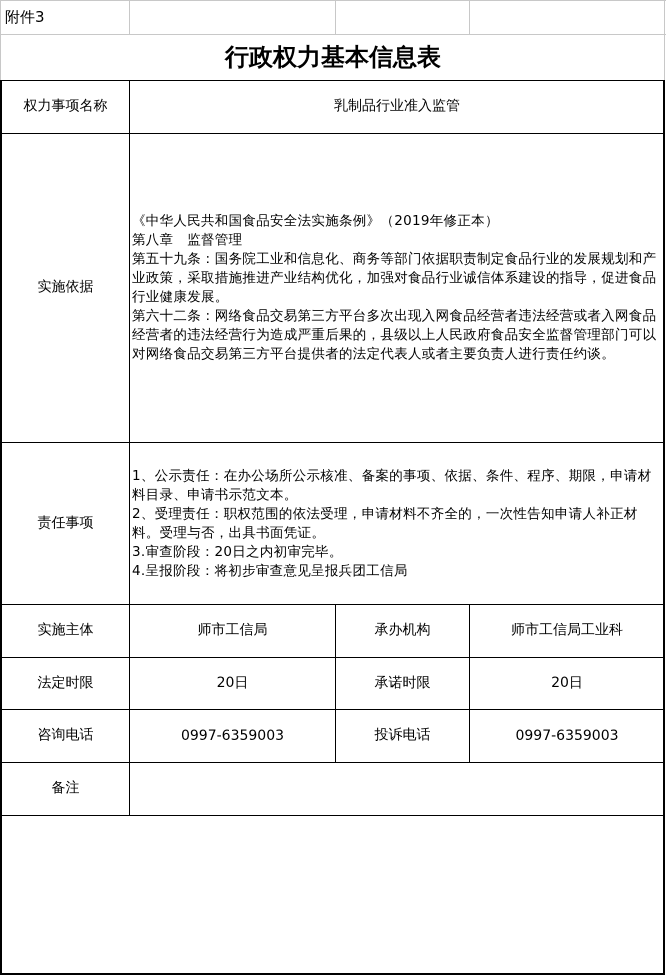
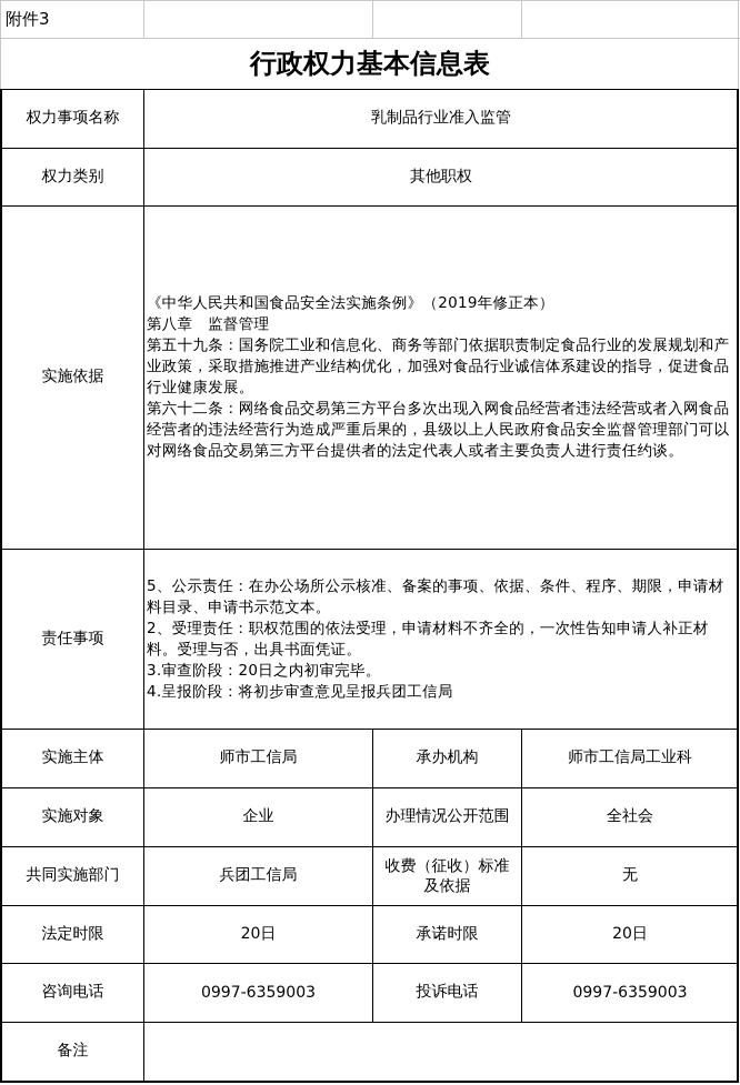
  附件3
  行政权力基本信息表
  权力事项名称	乳制品行业准入监管
+ 权力类别	其他职权
  实施依据	《中华人民共和国食品安全法实施条例》（2019年修正本） 第八章 监督管理 第五十九条：国务院工业和信息化、商务等部门依据职责制定食品行业的发展规划和产业政策，采取措施推进产业结构优化，加强对食品行业诚信体系建设的指导，促进食品行业健康发展。 第六十二条：网络食品交易第三方平台多次出现入网食品经营者违法经营或者入网食品经营者的违法经营行为造成严重后果的，县级以上人民政府食品安全监督管理部门可以对网络食品交易第三方平台提供者的法定代表人或者主要负责人进行责任约谈。
- 责任事项	1、公示责任：在办公场所公示核准、备案的事项、依据、条件、程序、期限，申请材料目录、申请书示范文本。 2、受理责任：职权范围的依法受理，申请材料不齐全的，一次性告知申请人补正材料。受理与否，出具书面凭证。 3.审查阶段：20日之内初审完毕。 4.呈报阶段：将初步审查意见呈报兵团工信局
+ 责任事项	5、公示责任：在办公场所公示核准、备案的事项、依据、条件、程序、期限，申请材料目录、申请书示范文本。 2、受理责任：职权范围的依法受理，申请材料不齐全的，一次性告知申请人补正材料。受理与否，出具书面凭证。 3.审查阶段：20日之内初审完毕。 4.呈报阶段：将初步审查意见呈报兵团工信局
  实施主体	师市工信局	承办机构	师市工信局工业科
+ 实施对象	企业	办理情况公开范围	全社会
+ 共同实施部门	兵团工信局	收费（征收）标准及依据	无
  法定时限	20日	承诺时限	20日
  咨询电话	0997-6359003	投诉电话	0997-6359003
  备注
